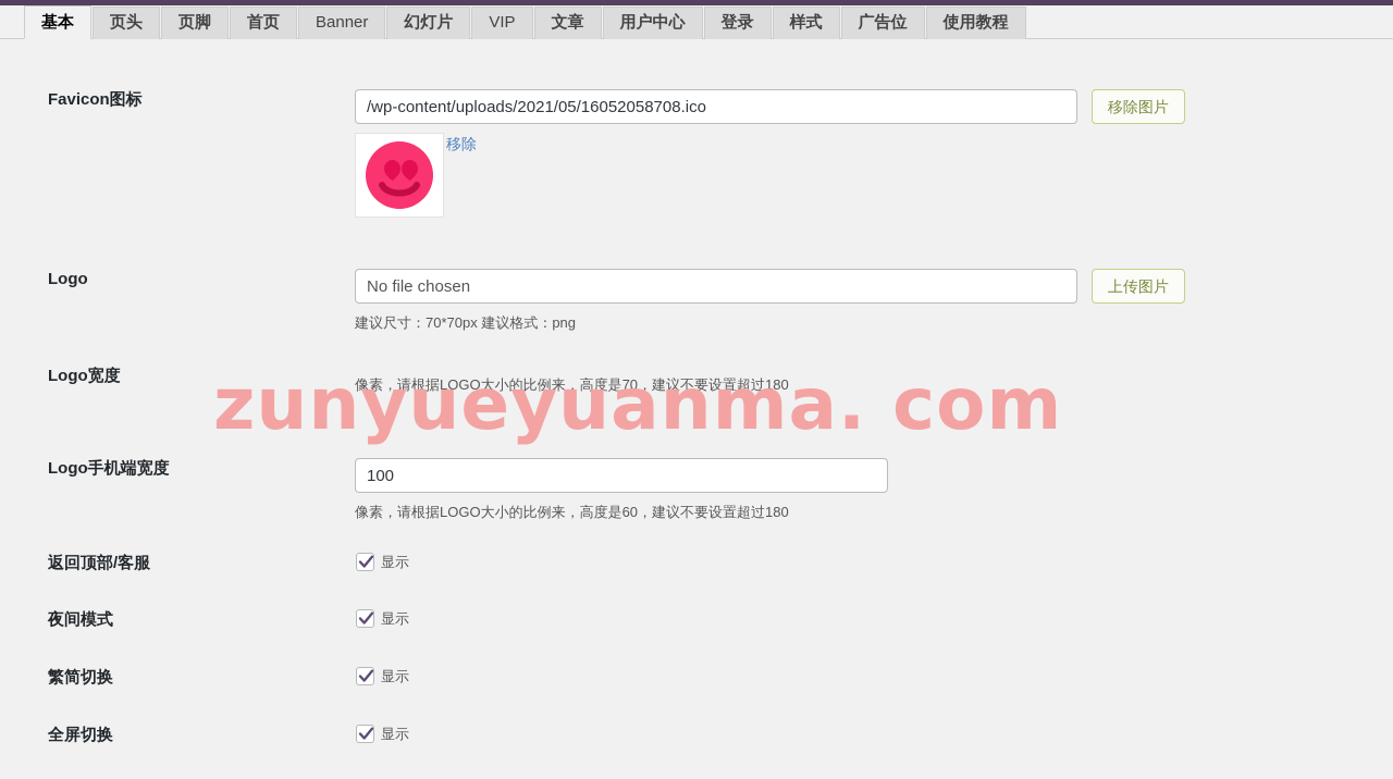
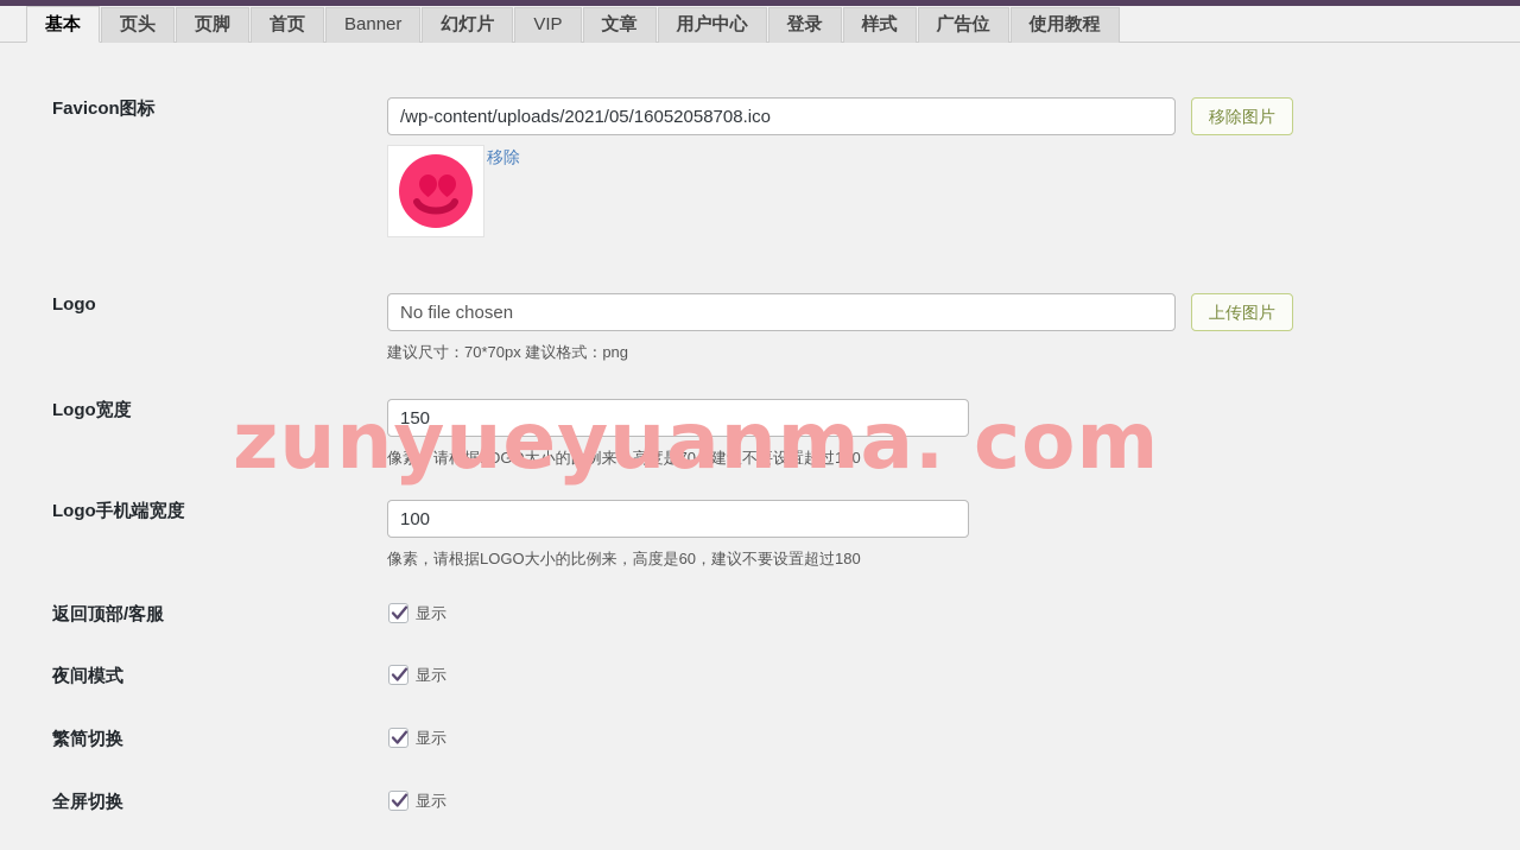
  基本
  页头
  页脚
  首页
  Banner
  幻灯片
  VIP
  文章
  用户中心
  登录
  样式
  广告位
  使用教程
  Favicon图标
  /wp-content/uploads/2021/05/16052058708.ico 移除图片
  移除
  Logo
  No file chosen 上传图片
  建议尺寸：70*70px 建议格式：png
  Logo宽度
+ 150
  像素，请根据LOGO大小的比例来，高度是70，建议不要设置超过180
  Logo手机端宽度
  100
  像素，请根据LOGO大小的比例来，高度是60，建议不要设置超过180
  返回顶部/客服
  显示
  夜间模式
  显示
  繁简切换
  显示
  全屏切换
  显示
  zunyueyuanma. com
